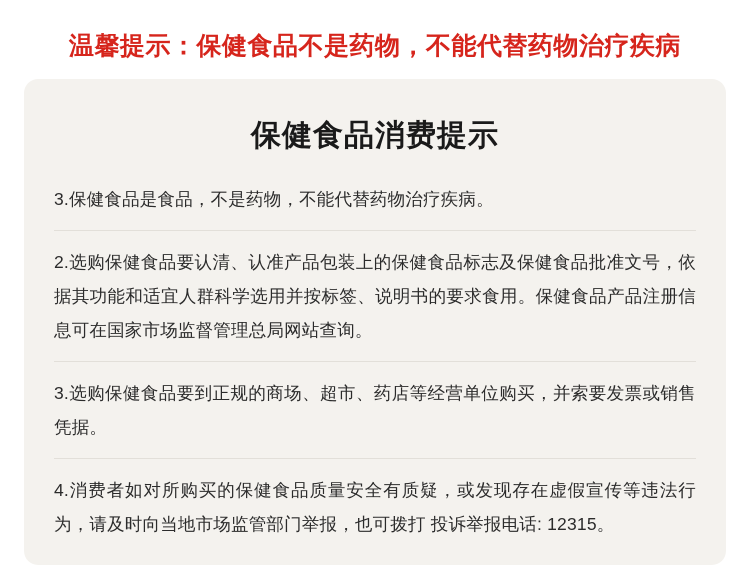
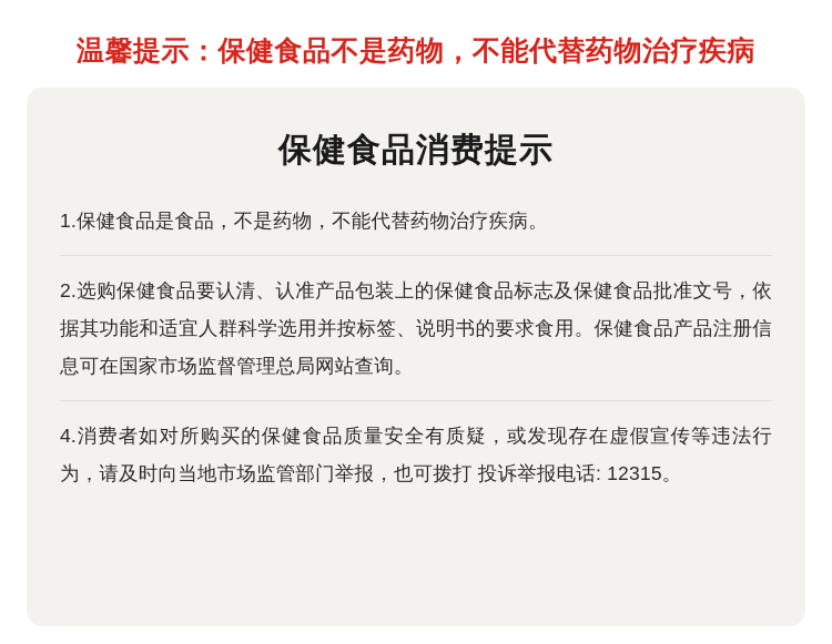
  温馨提示：保健食品不是药物，不能代替药物治疗疾病
  保健食品消费提示
- 3.保健食品是食品，不是药物，不能代替药物治疗疾病。
+ 1.保健食品是食品，不是药物，不能代替药物治疗疾病。
  2.选购保健食品要认清、认准产品包装上的保健食品标志及保健食品批准文号，依据其功能和适宜人群科学选用并按标签、说明书的要求食用。保健食品产品注册信息可在国家市场监督管理总局网站查询。
- 3.选购保健食品要到正规的商场、超市、药店等经营单位购买，并索要发票或销售凭据。
  4.消费者如对所购买的保健食品质量安全有质疑，或发现存在虚假宣传等违法行为，请及时向当地市场监管部门举报，也可拨打 投诉举报电话: 12315。
